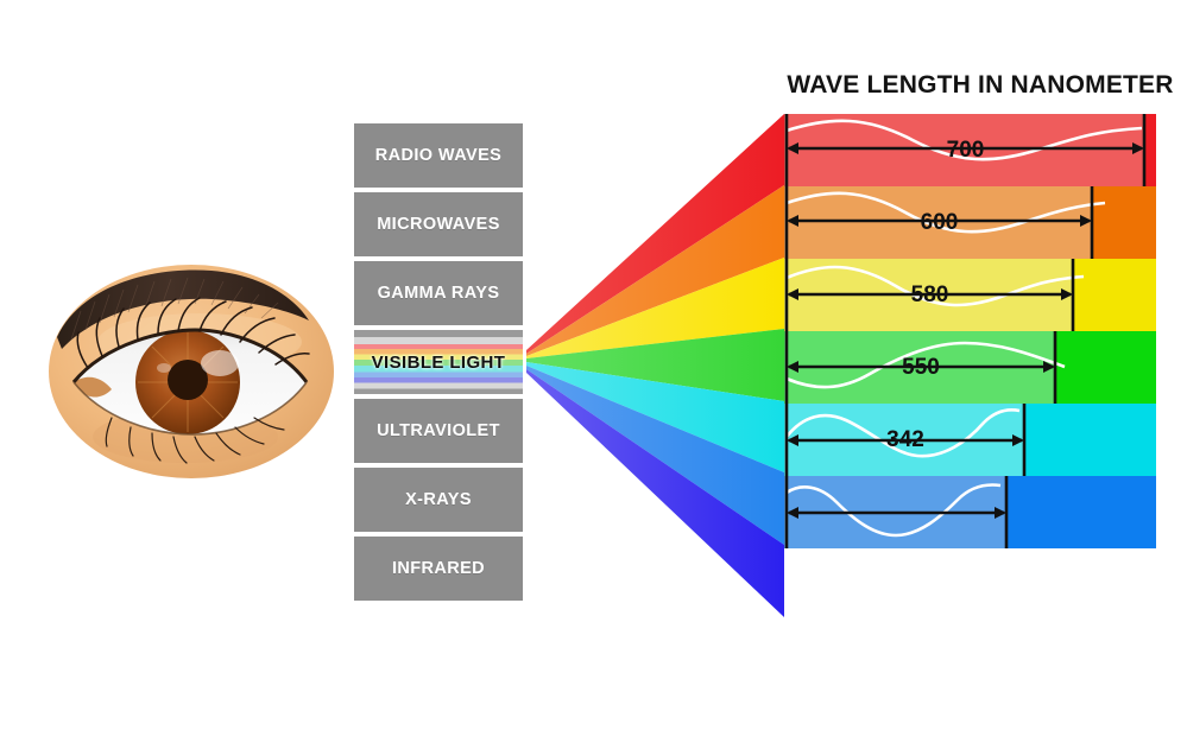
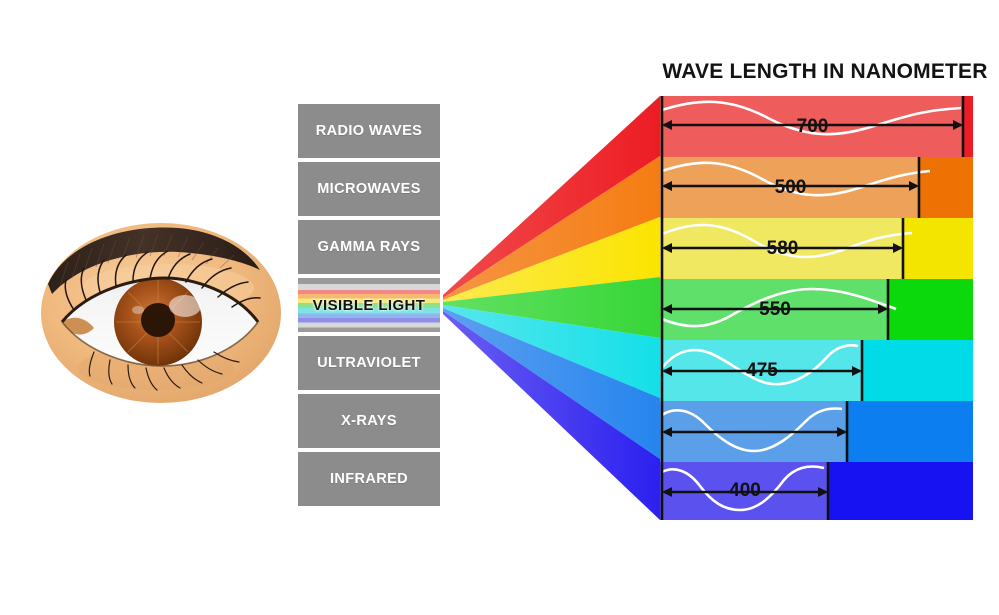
  RADIO WAVES
  MICROWAVES
  GAMMA RAYS
  VISIBLE LIGHT
  ULTRAVIOLET
  X-RAYS
  INFRARED
  WAVE LENGTH IN NANOMETER
  700
- 600
+ 500
  580
  550
- 342
+ 475
+ 400
